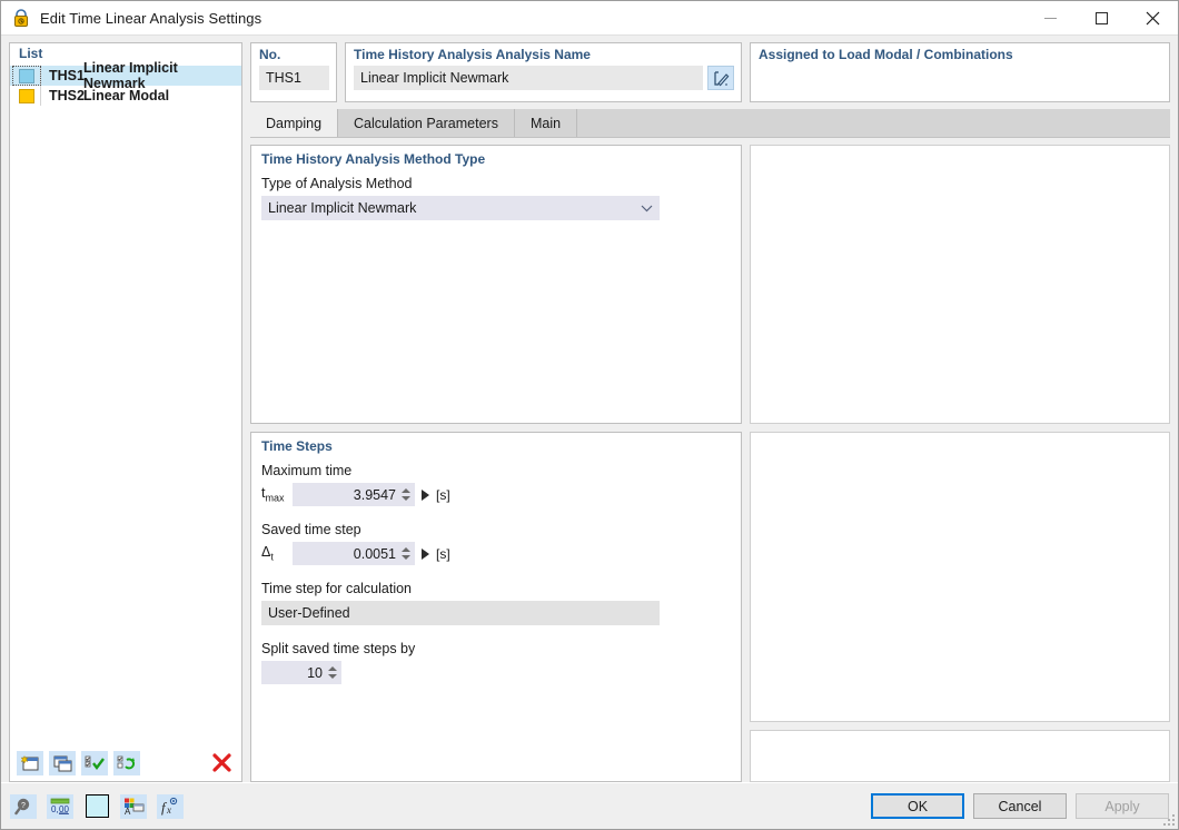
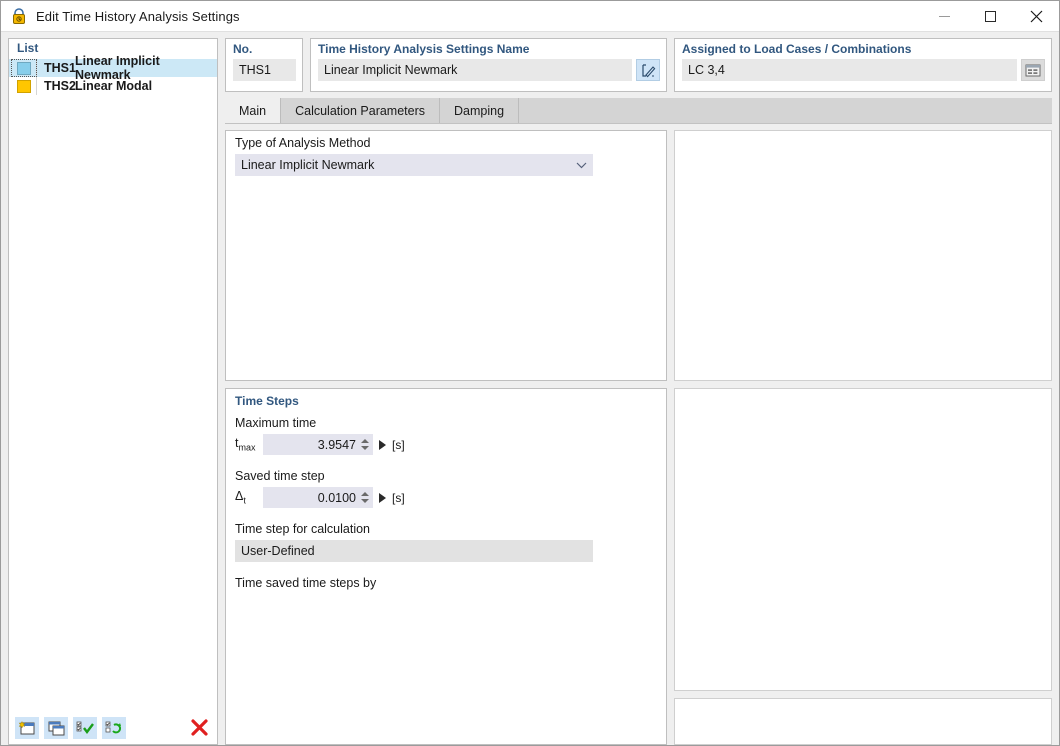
- Edit Time Linear Analysis Settings
+ Edit Time History Analysis Settings
  List
  THS1
  Linear Implicit Newmark
  THS2
  Linear Modal
  No.
  THS1
- Time History Analysis Analysis Name
+ Time History Analysis Settings Name
  Linear Implicit Newmark
- Assigned to Load Modal / Combinations
+ Assigned to Load Cases / Combinations
+ LC 3,4
- Damping
+ Main
  Calculation Parameters
- Main
+ Damping
- Time History Analysis Method Type
  Type of Analysis Method
  Linear Implicit Newmark
  Time Steps
  Maximum time
  tmax
  3.9547
  [s]
  Saved time step
  Δt
- 0.0051
+ 0.0100
  [s]
  Time step for calculation
  User-Defined
- Split saved time steps by
+ Time saved time steps by
- 10
- 0,
- 00
- A
- f
- x
- OK
- Cancel
- Apply
